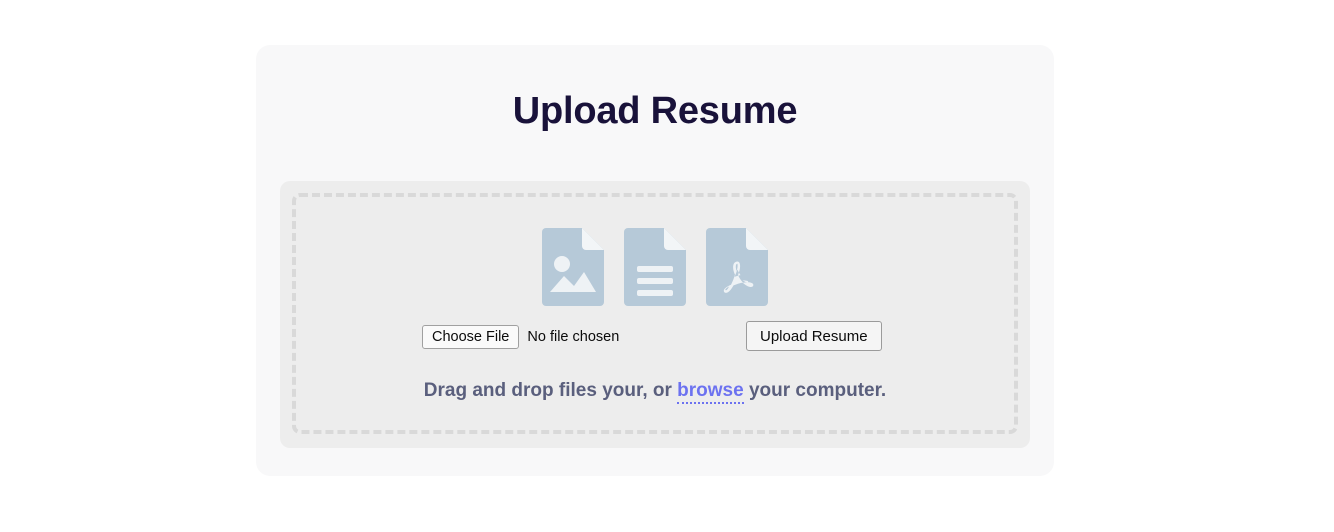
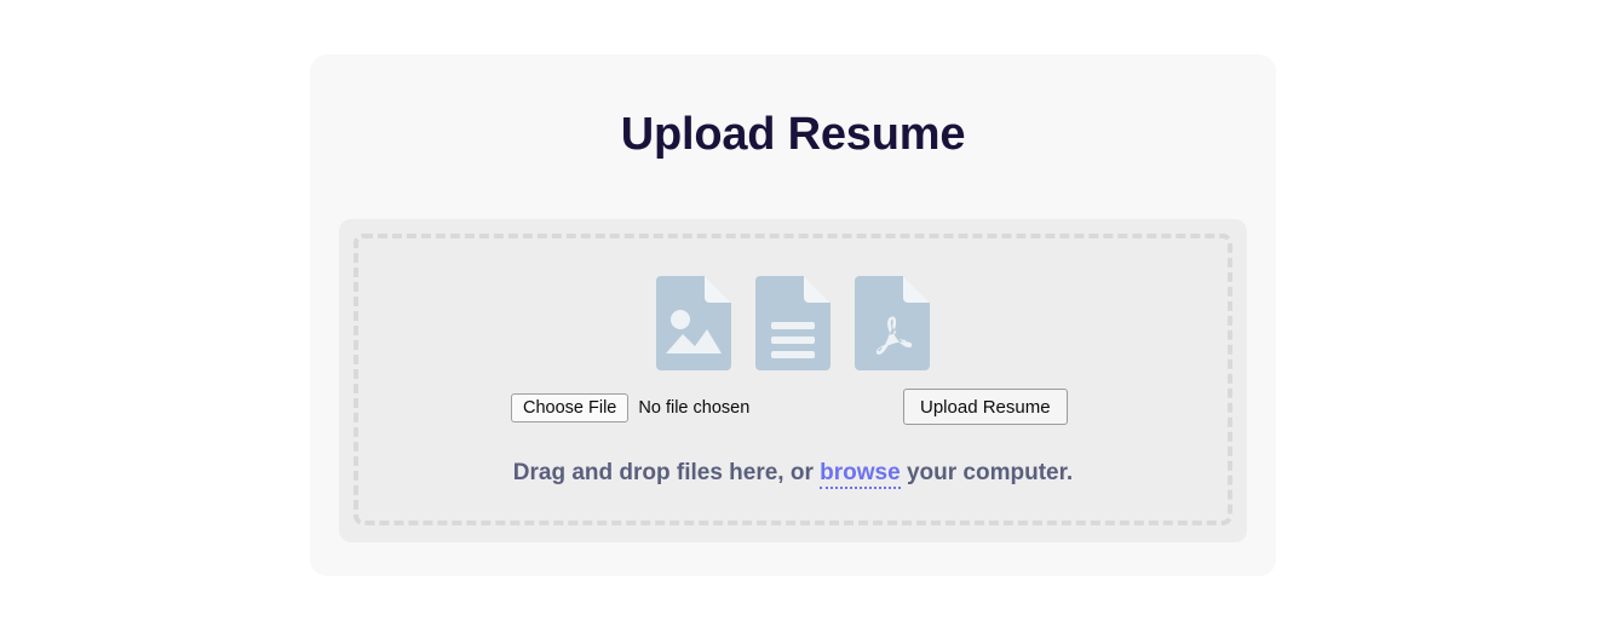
  Upload Resume
  Choose File
  No file chosen
  Upload Resume
- Drag and drop files your, or browse your computer.
+ Drag and drop files here, or browse your computer.
